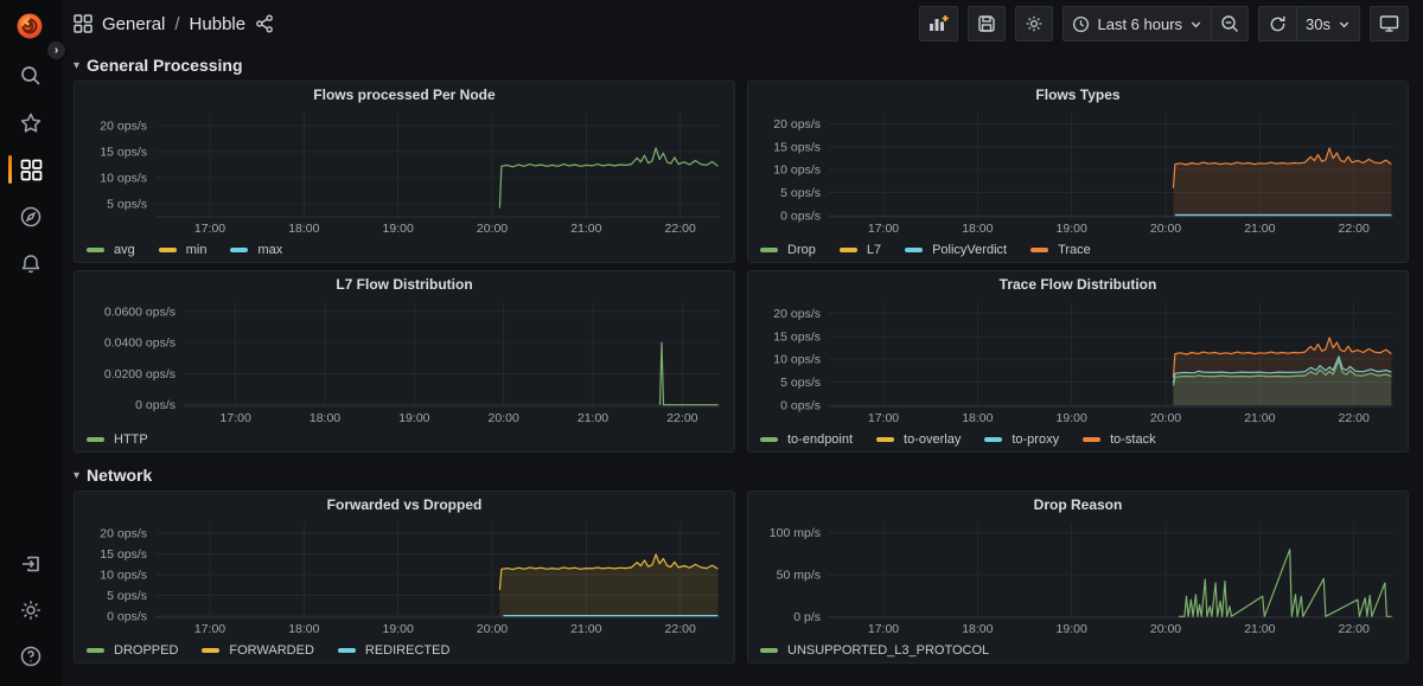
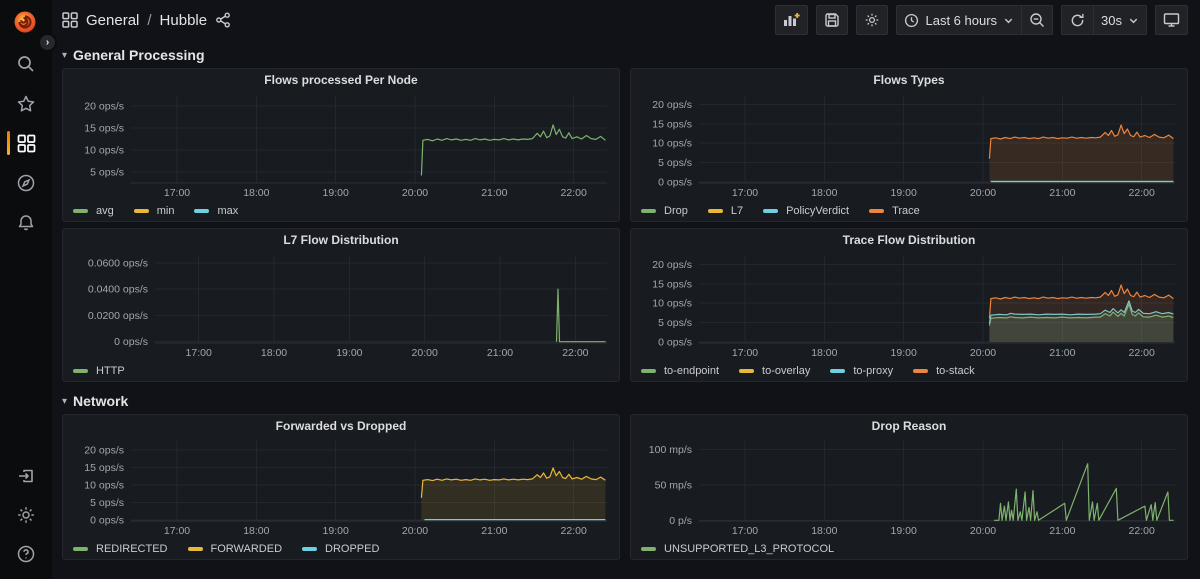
  ›
  General
  /
  Hubble
  Last 6 hours
  30s
  ▾
  General Processing
  Flows processed Per Node
  5 ops/s
  10 ops/s
  15 ops/s
  20 ops/s
  17:00
  18:00
  19:00
  20:00
  21:00
  22:00
  avg
  min
  max
  Flows Types
  0 ops/s
  5 ops/s
  10 ops/s
  15 ops/s
  20 ops/s
  17:00
  18:00
  19:00
  20:00
  21:00
  22:00
  Drop
  L7
  PolicyVerdict
  Trace
  L7 Flow Distribution
  0 ops/s
  0.0200 ops/s
  0.0400 ops/s
  0.0600 ops/s
  17:00
  18:00
  19:00
  20:00
  21:00
  22:00
  HTTP
  Trace Flow Distribution
  0 ops/s
  5 ops/s
  10 ops/s
  15 ops/s
  20 ops/s
  17:00
  18:00
  19:00
  20:00
  21:00
  22:00
  to-endpoint
  to-overlay
  to-proxy
  to-stack
  ▾
  Network
  Forwarded vs Dropped
  0 ops/s
  5 ops/s
  10 ops/s
  15 ops/s
  20 ops/s
  17:00
  18:00
  19:00
  20:00
  21:00
  22:00
- DROPPED
+ REDIRECTED
  FORWARDED
- REDIRECTED
+ DROPPED
  Drop Reason
  0 p/s
  50 mp/s
  100 mp/s
  17:00
  18:00
  19:00
  20:00
  21:00
  22:00
  UNSUPPORTED_L3_PROTOCOL
